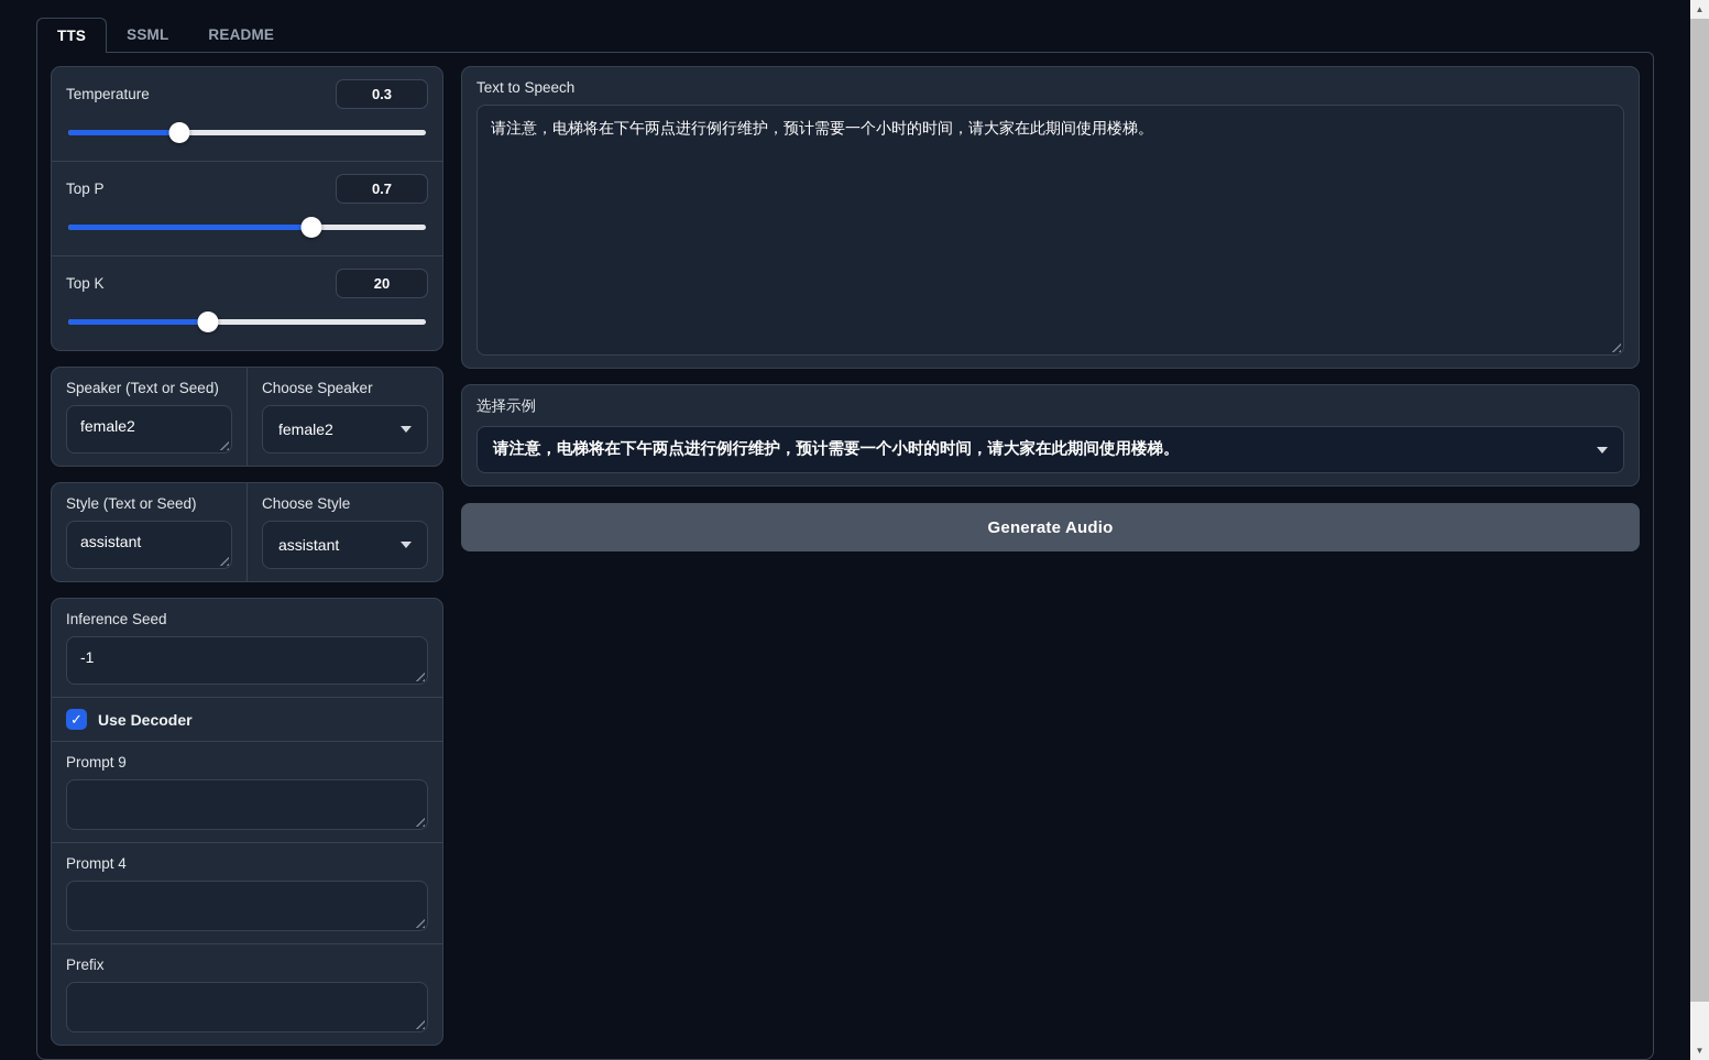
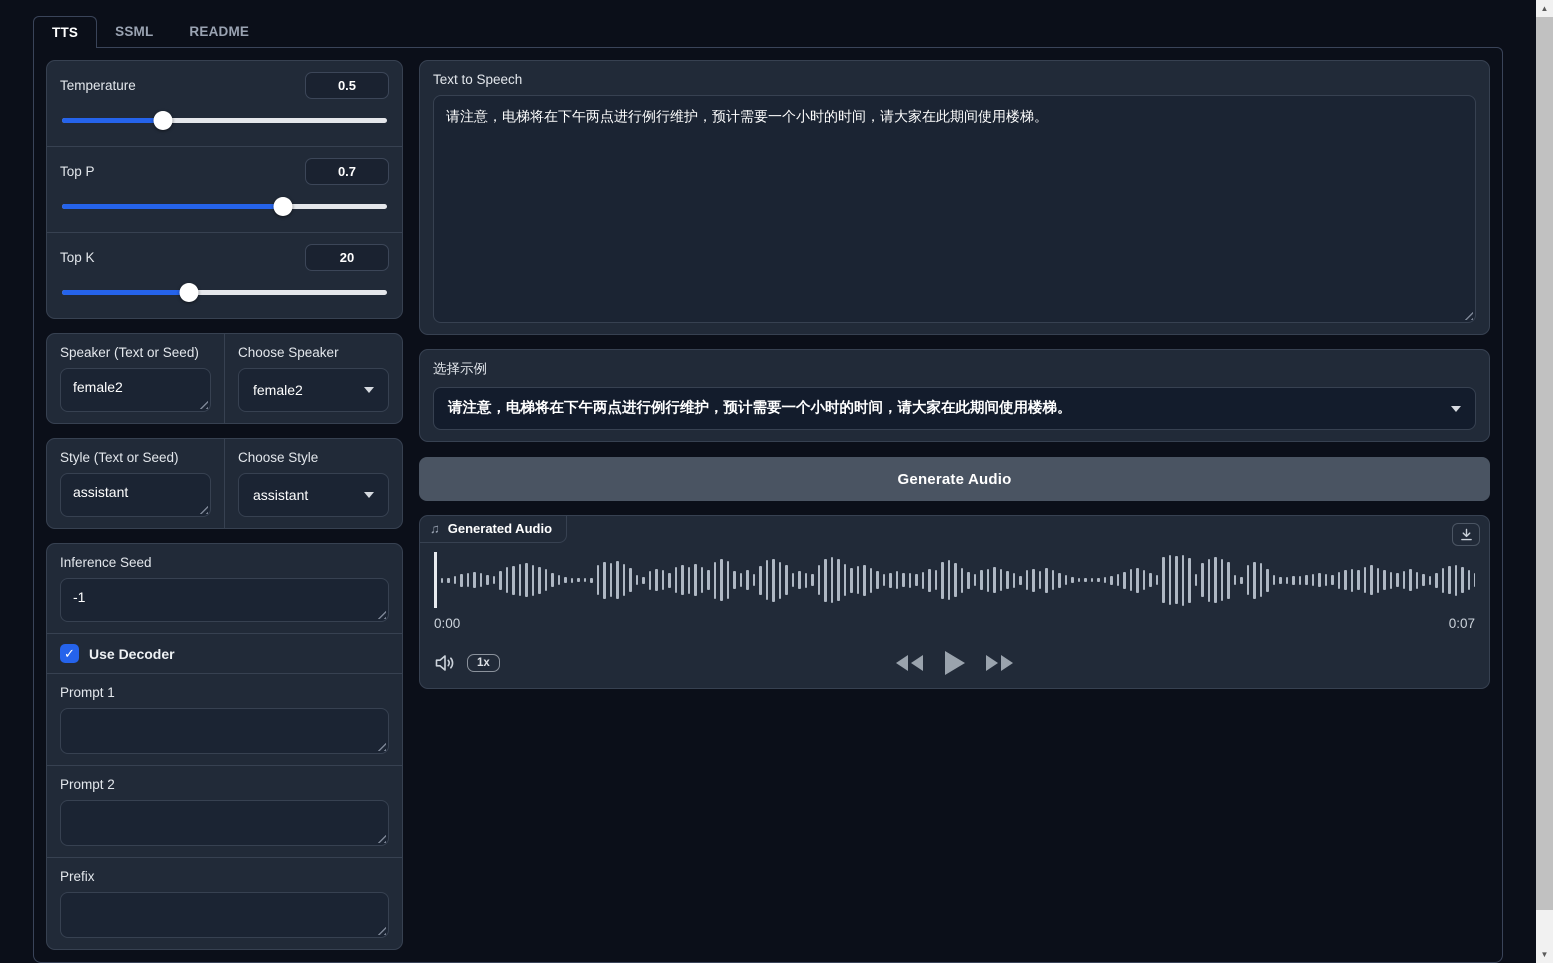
  TTS
  SSML
  README
  Temperature
- 0.3
+ 0.5
  Top P
  0.7
  Top K
  20
  Speaker (Text or Seed)
  female2
  Choose Speaker
  female2
  Style (Text or Seed)
  assistant
  Choose Style
  assistant
  Inference Seed
  -1
  ✓
  Use Decoder
- Prompt 9
+ Prompt 1
- Prompt 4
+ Prompt 2
  Prefix
  Text to Speech
  请注意，电梯将在下午两点进行例行维护，预计需要一个小时的时间，请大家在此期间使用楼梯。
  选择示例
  请注意，电梯将在下午两点进行例行维护，预计需要一个小时的时间，请大家在此期间使用楼梯。
  Generate Audio
+ ♫
+ Generated Audio
+ 0:00
+ 0:07
+ 1x
  ▲
  ▼
